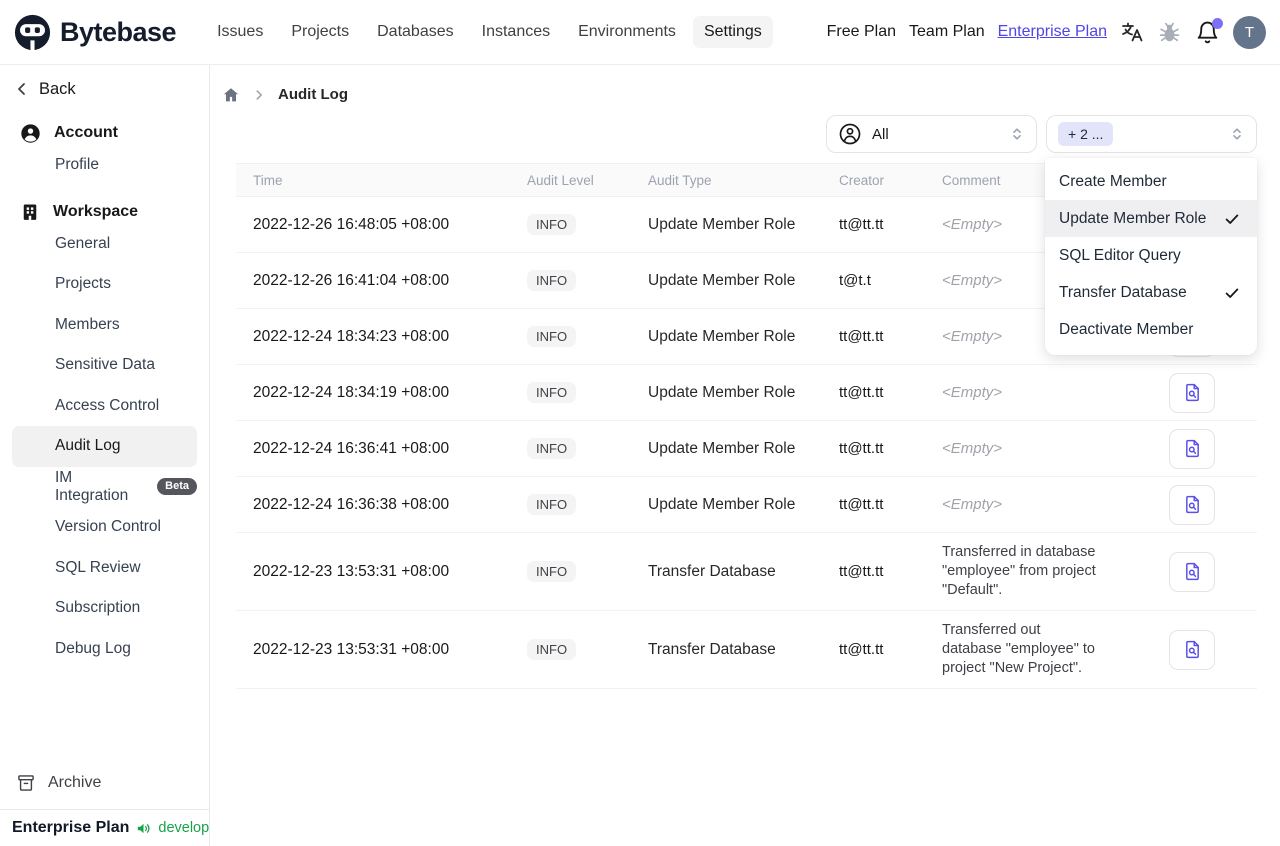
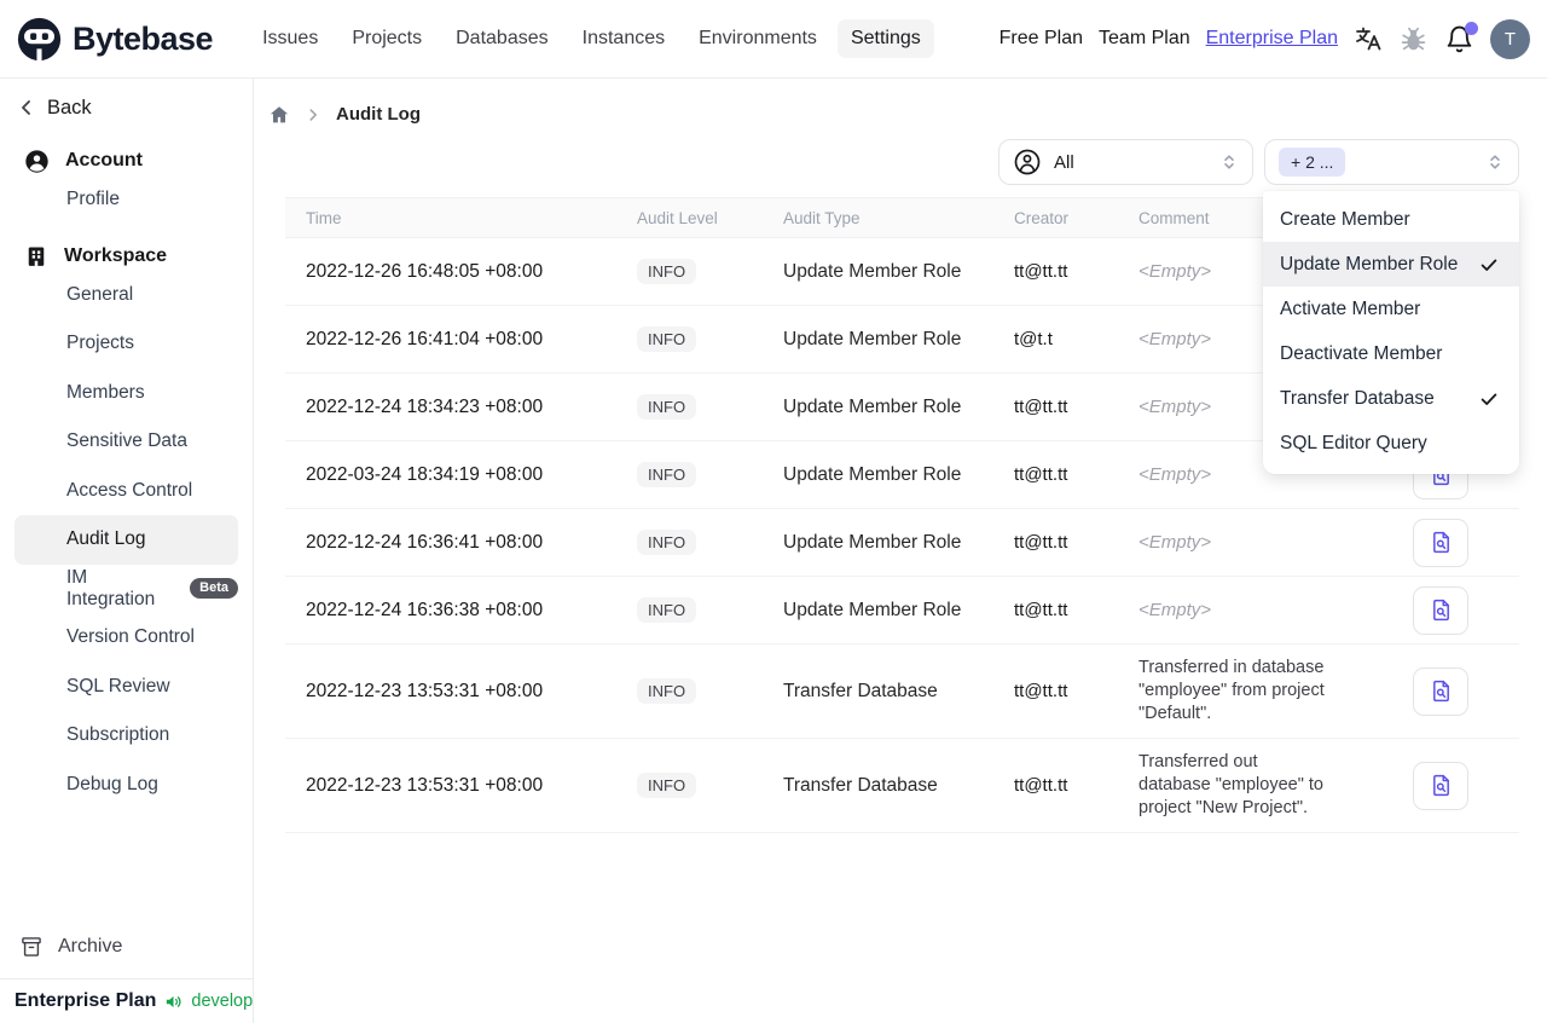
  Bytebase
  Issues
  Projects
  Databases
  Instances
  Environments
  Settings
  Free Plan
  Team Plan
  Enterprise Plan
  T
  Back
  Account
  Profile
  Workspace
  General
  Projects
  Members
  Sensitive Data
  Access Control
  Audit Log
  IM Integration
  Beta
  Version Control
  SQL Review
  Subscription
  Debug Log
  Archive
  Enterprise Plan
  Audit Log
  All
  + 2 ...
  Time
  Audit Level
  Audit Type
  Creator
  Comment
  2022-12-26 16:48:05 +08:00
  INFO
  Update Member Role
  tt@tt.tt
  <Empty>
  2022-12-26 16:41:04 +08:00
  INFO
  Update Member Role
  t@t.t
  <Empty>
  2022-12-24 18:34:23 +08:00
  INFO
  Update Member Role
  tt@tt.tt
  <Empty>
- 2022-12-24 18:34:19 +08:00
+ 2022-03-24 18:34:19 +08:00
  INFO
  Update Member Role
  tt@tt.tt
  <Empty>
  2022-12-24 16:36:41 +08:00
  INFO
  Update Member Role
  tt@tt.tt
  <Empty>
  2022-12-24 16:36:38 +08:00
  INFO
  Update Member Role
  tt@tt.tt
  <Empty>
  2022-12-23 13:53:31 +08:00
  INFO
  Transfer Database
  tt@tt.tt
  Transferred in database "employee" from project "Default".
  2022-12-23 13:53:31 +08:00
  INFO
  Transfer Database
  tt@tt.tt
  Transferred out database "employee" to project "New Project".
  Create Member
  Update Member Role
+ Activate Member
- SQL Editor Query
+ Deactivate Member
  Transfer Database
- Deactivate Member
+ SQL Editor Query
